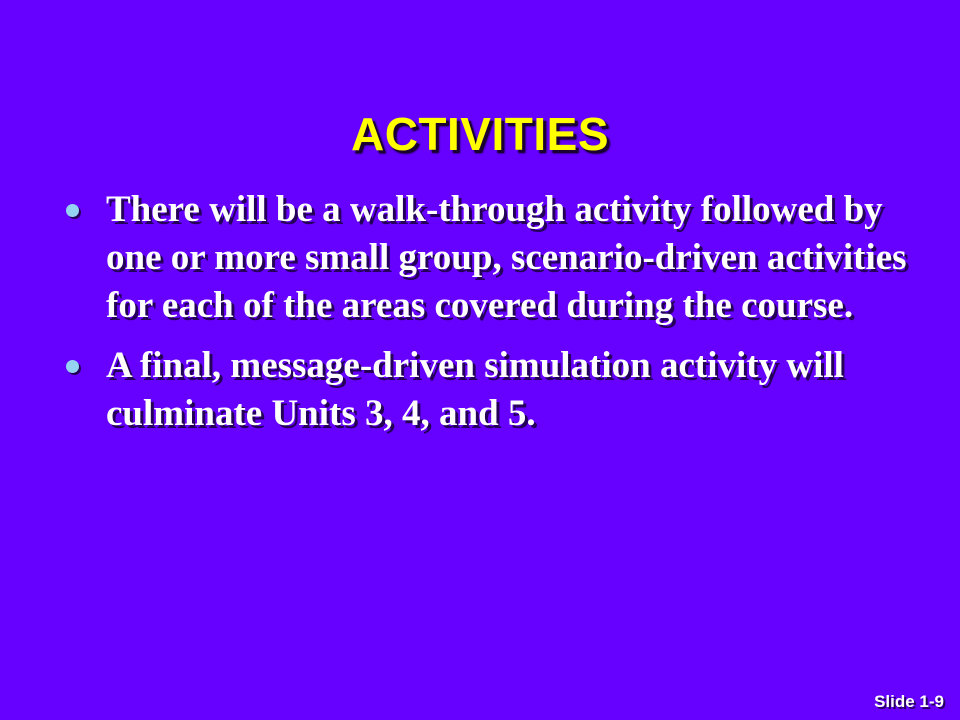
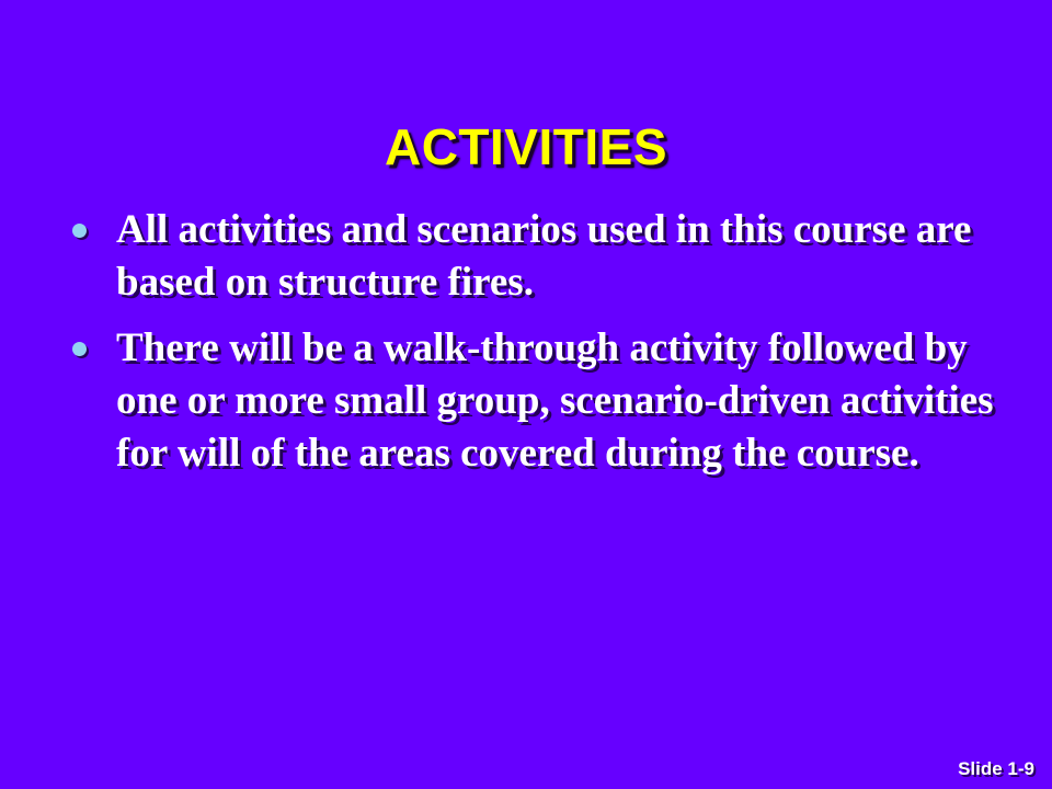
  ACTIVITIES
+ All activities and scenarios used in this course are based on structure fires.
- There will be a walk-through activity followed by one or more small group, scenario-driven activities for each of the areas covered during the course.
+ There will be a walk-through activity followed by one or more small group, scenario-driven activities for will of the areas covered during the course.
- A final, message-driven simulation activity will culminate Units 3, 4, and 5.
  Slide 1-9
